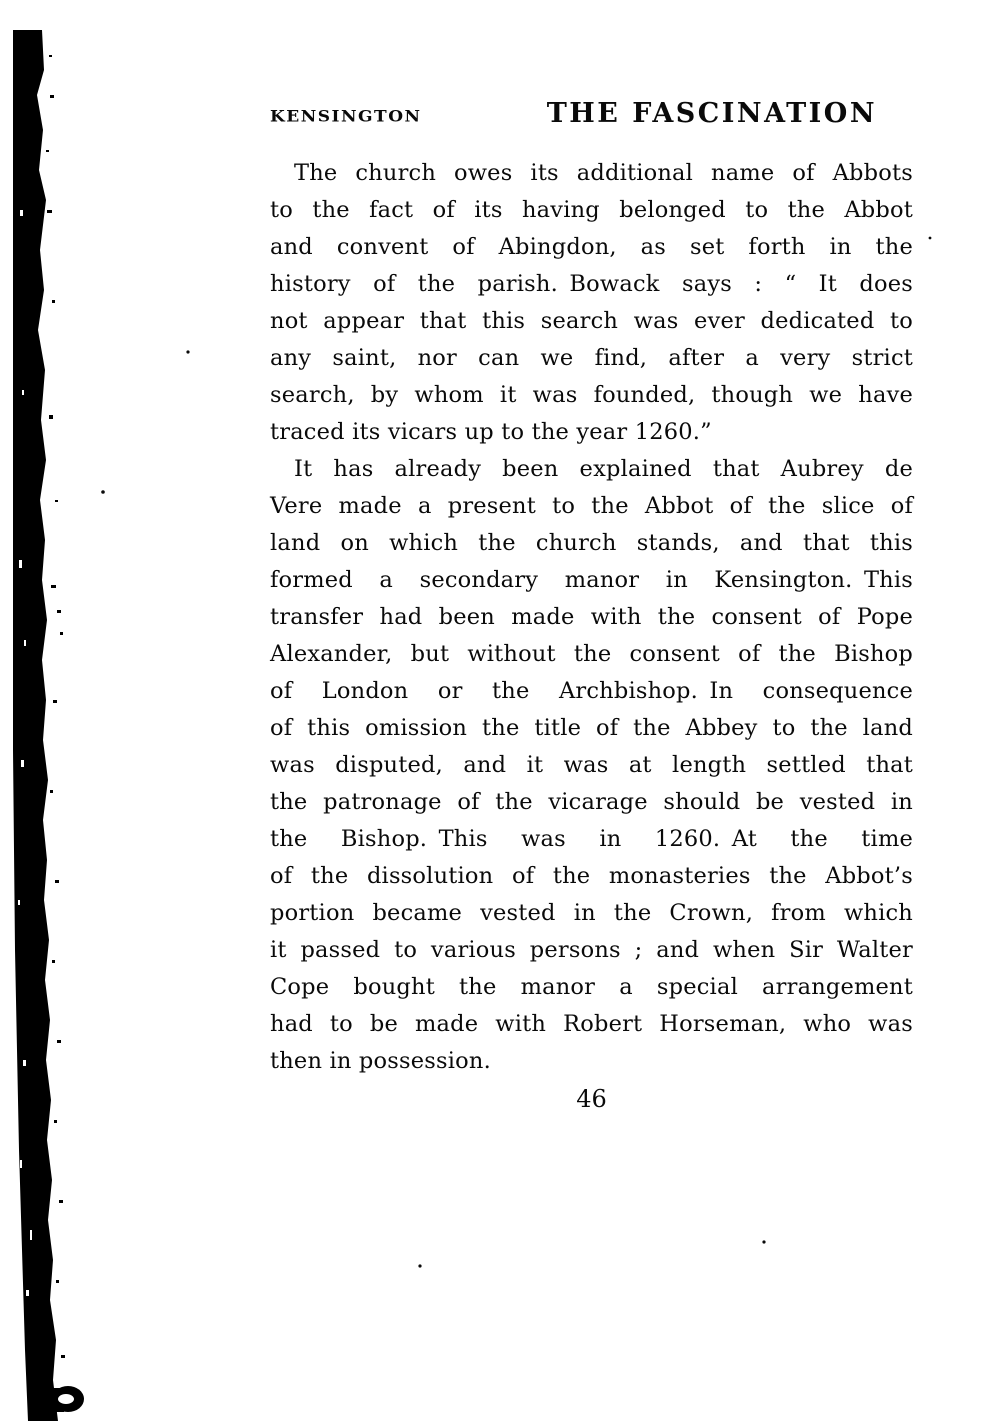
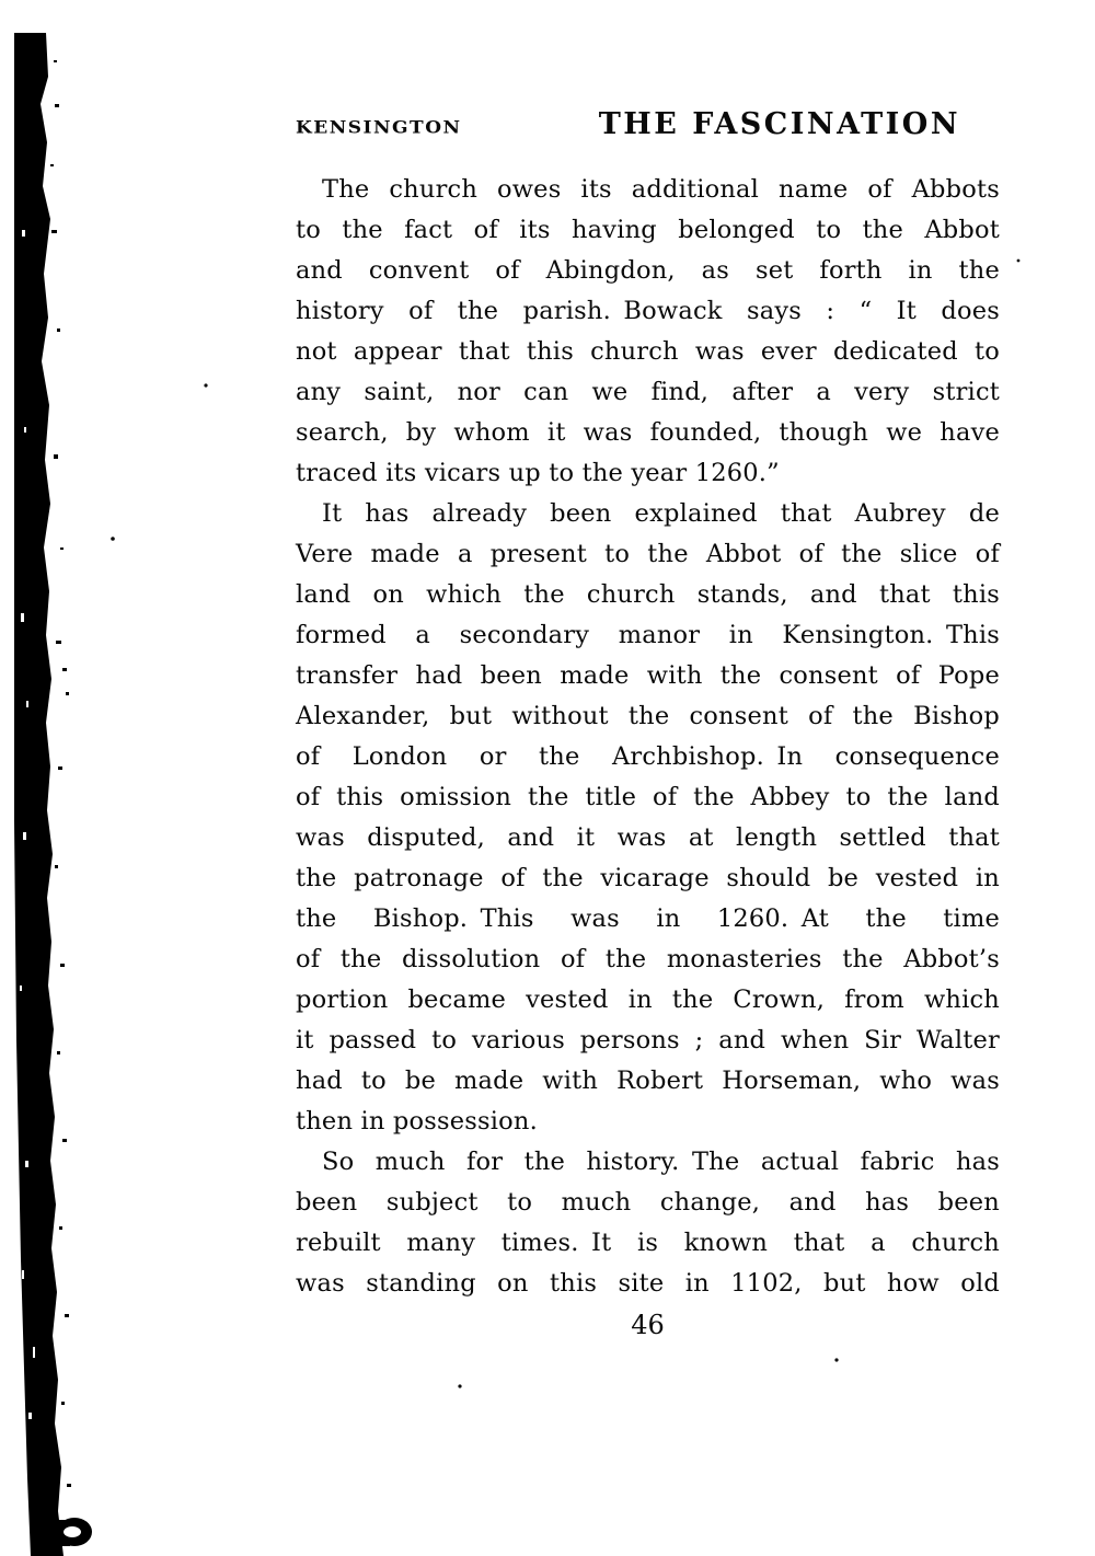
  KENSINGTON
  THE FASCINATION
  The church owes its additional name of Abbots
  to the fact of its having belonged to the Abbot
  and convent of Abingdon, as set forth in the
  history of the parish. Bowack says : “ It does
- not appear that this search was ever dedicated to
+ not appear that this church was ever dedicated to
  any saint, nor can we find, after a very strict
  search, by whom it was founded, though we have
  traced its vicars up to the year 1260.”
  It has already been explained that Aubrey de
  Vere made a present to the Abbot of the slice of
  land on which the church stands, and that this
  formed a secondary manor in Kensington. This
  transfer had been made with the consent of Pope
  Alexander, but without the consent of the Bishop
  of London or the Archbishop. In consequence
  of this omission the title of the Abbey to the land
  was disputed, and it was at length settled that
  the patronage of the vicarage should be vested in
  the Bishop. This was in 1260. At the time
  of the dissolution of the monasteries the Abbot’s
  portion became vested in the Crown, from which
  it passed to various persons ; and when Sir Walter
- Cope bought the manor a special arrangement
  had to be made with Robert Horseman, who was
  then in possession.
+ So much for the history. The actual fabric has
+ been subject to much change, and has been
+ rebuilt many times. It is known that a church
+ was standing on this site in 1102, but how old
  46
